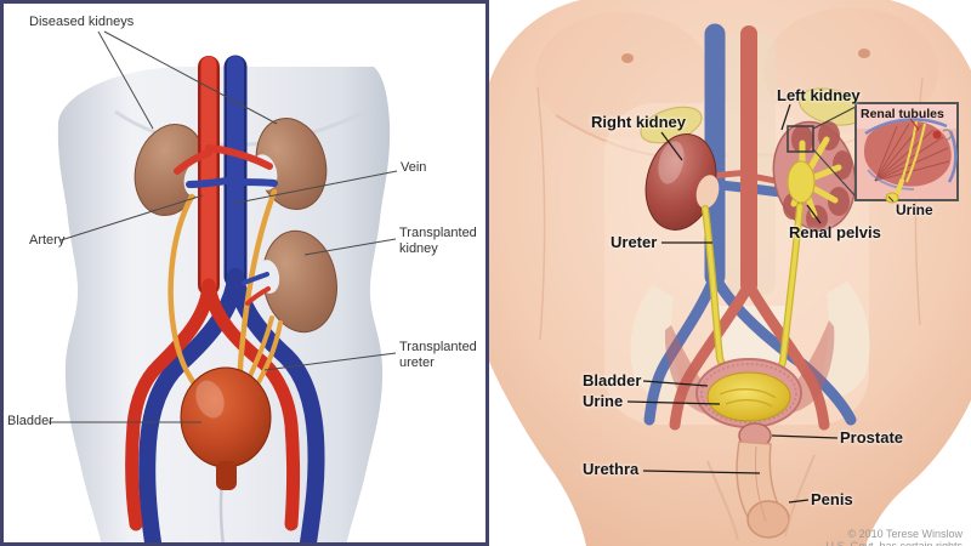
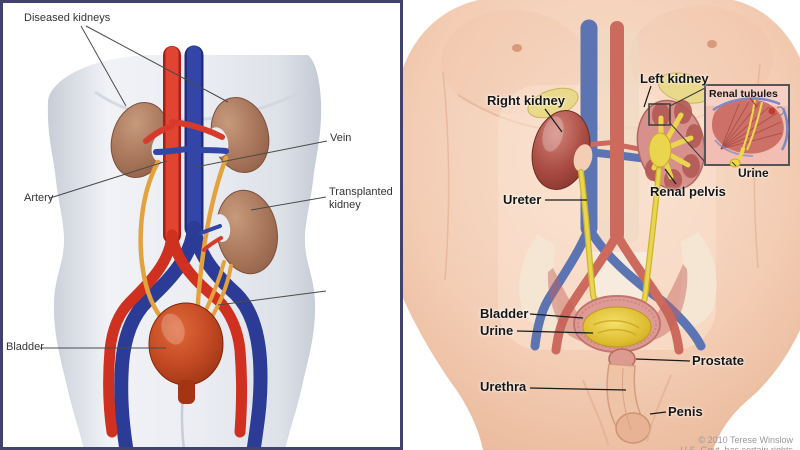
  Diseased kidneys
  Vein
  Artery
  Transplanted kidney
- Transplanted ureter
  Bladder
  Right kidney
  Left kidney
  Ureter
  Renal pelvis
  Bladder
  Urine
  Prostate
  Urethra
  Penis
  Renal tubules
  Urine
  © 2010 Terese Winslow
